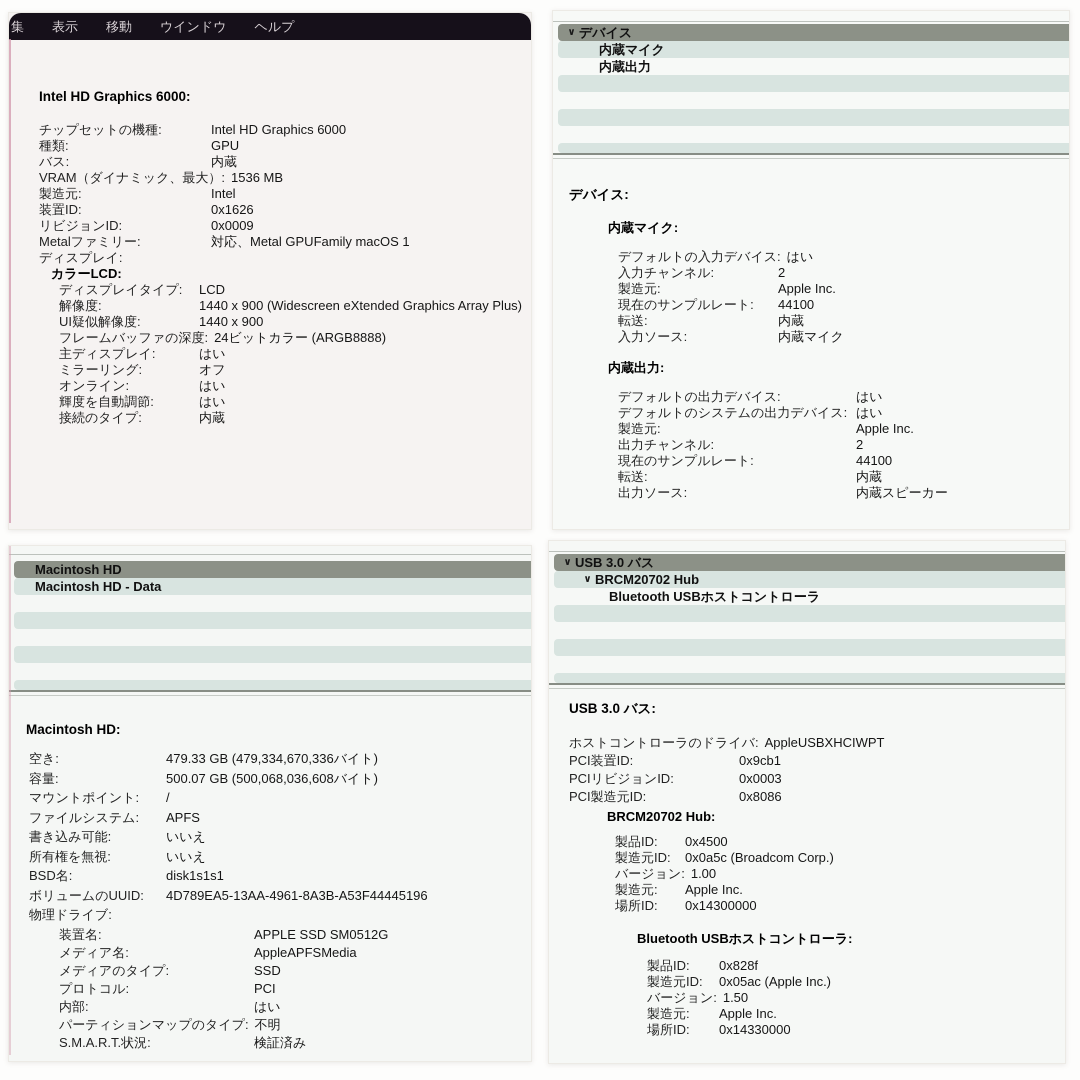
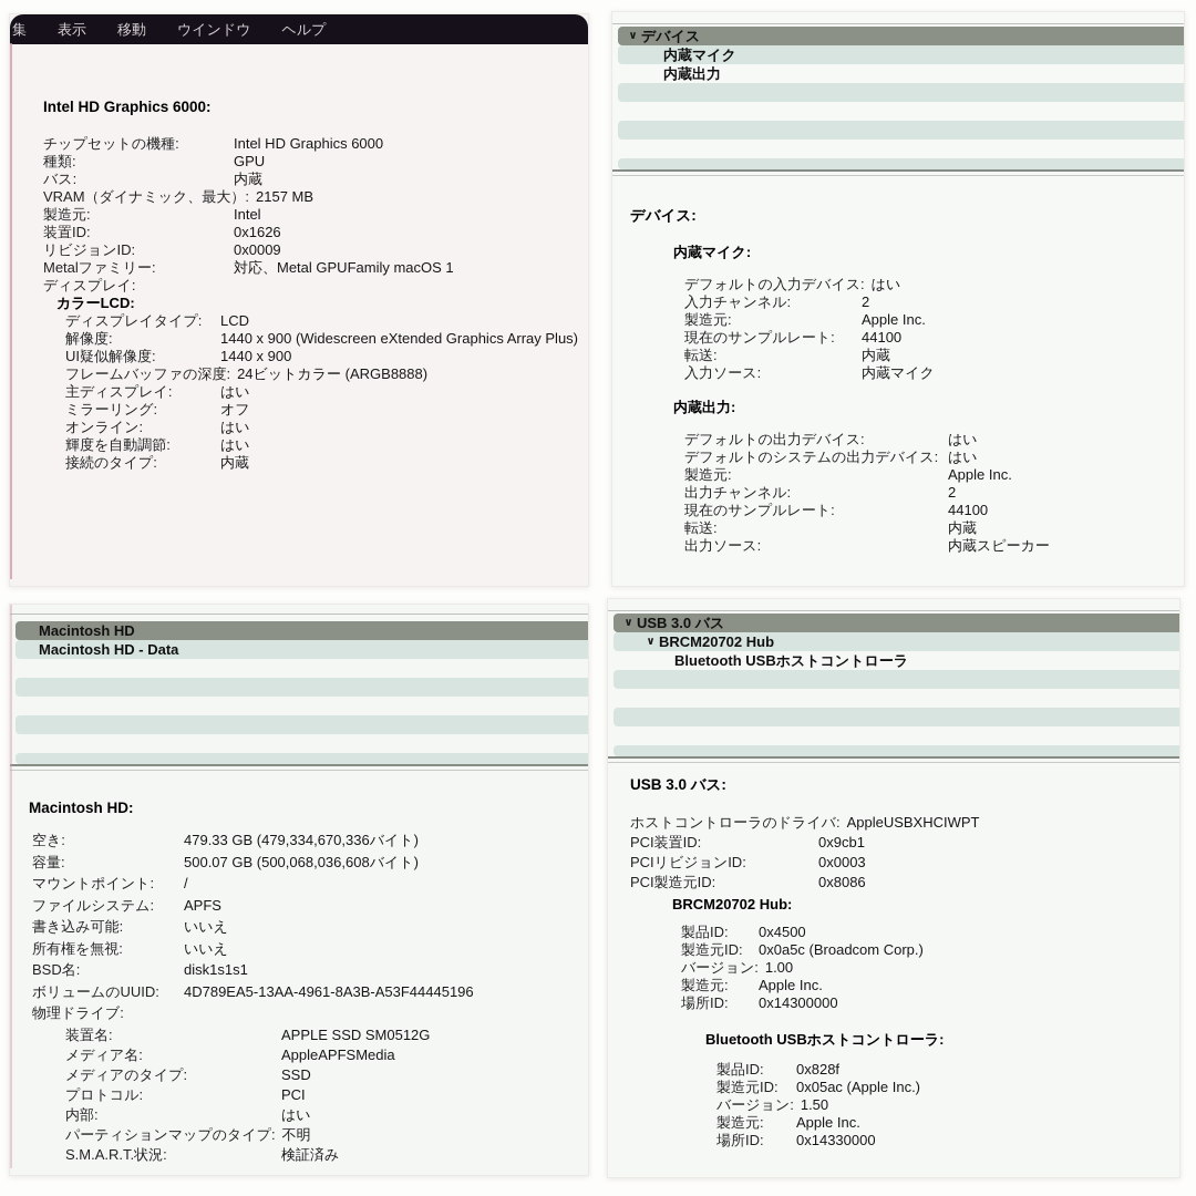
  集
  表示
  移動
  ウインドウ
  ヘルプ
  Intel HD Graphics 6000:
  チップセットの機種:
  Intel HD Graphics 6000
  種類:
  GPU
  バス:
  内蔵
  VRAM（ダイナミック、最大）:
- 1536 MB
+ 2157 MB
  製造元:
  Intel
  装置ID:
  0x1626
  リビジョンID:
  0x0009
  Metalファミリー:
  対応、Metal GPUFamily macOS 1
  ディスプレイ:
  カラーLCD:
  ディスプレイタイプ:
  LCD
  解像度:
  1440 x 900 (Widescreen eXtended Graphics Array Plus)
  UI疑似解像度:
  1440 x 900
  フレームバッファの深度:
  24ビットカラー (ARGB8888)
  主ディスプレイ:
  はい
  ミラーリング:
  オフ
  オンライン:
  はい
  輝度を自動調節:
  はい
  接続のタイプ:
  内蔵
  ∨
  デバイス
  内蔵マイク
  内蔵出力
  デバイス:
  内蔵マイク:
  デフォルトの入力デバイス:
  はい
  入力チャンネル:
  2
  製造元:
  Apple Inc.
  現在のサンプルレート:
  44100
  転送:
  内蔵
  入力ソース:
  内蔵マイク
  内蔵出力:
  デフォルトの出力デバイス:
  はい
  デフォルトのシステムの出力デバイス:
  はい
  製造元:
  Apple Inc.
  出力チャンネル:
  2
  現在のサンプルレート:
  44100
  転送:
  内蔵
  出力ソース:
  内蔵スピーカー
  Macintosh HD
  Macintosh HD - Data
  Macintosh HD:
  空き:
  479.33 GB (479,334,670,336バイト)
  容量:
  500.07 GB (500,068,036,608バイト)
  マウントポイント:
  /
  ファイルシステム:
  APFS
  書き込み可能:
  いいえ
  所有権を無視:
  いいえ
  BSD名:
  disk1s1s1
  ボリュームのUUID:
  4D789EA5-13AA-4961-8A3B-A53F44445196
  物理ドライブ:
  装置名:
  APPLE SSD SM0512G
  メディア名:
  AppleAPFSMedia
  メディアのタイプ:
  SSD
  プロトコル:
  PCI
  内部:
  はい
  パーティションマップのタイプ:
  不明
  S.M.A.R.T.状況:
  検証済み
  ∨
  USB 3.0 バス
  ∨
  BRCM20702 Hub
  Bluetooth USBホストコントローラ
  USB 3.0 バス:
  ホストコントローラのドライバ:
  AppleUSBXHCIWPT
  PCI装置ID:
  0x9cb1
  PCIリビジョンID:
  0x0003
  PCI製造元ID:
  0x8086
  BRCM20702 Hub:
  製品ID:
  0x4500
  製造元ID:
  0x0a5c (Broadcom Corp.)
  バージョン:
  1.00
  製造元:
  Apple Inc.
  場所ID:
  0x14300000
  Bluetooth USBホストコントローラ:
  製品ID:
  0x828f
  製造元ID:
  0x05ac (Apple Inc.)
  バージョン:
  1.50
  製造元:
  Apple Inc.
  場所ID:
  0x14330000
